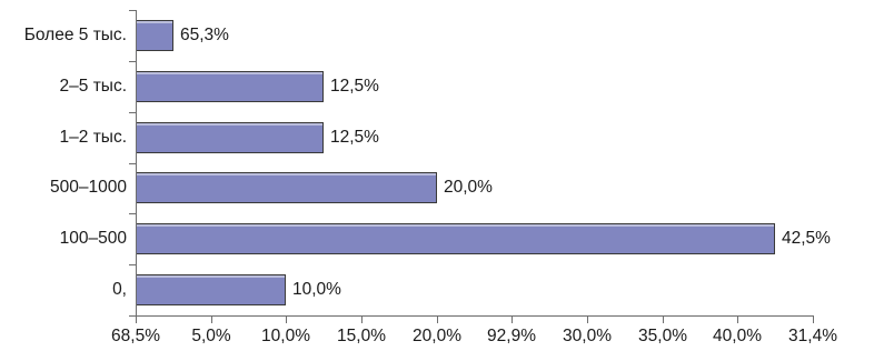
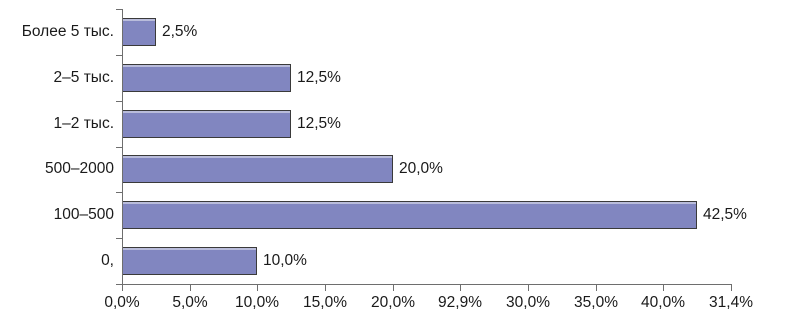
  10,0%
  42,5%
  20,0%
  12,5%
  12,5%
- 65,3%
+ 2,5%
  0,
  100–500
- 500–1000
+ 500–2000
  1–2 тыс.
  2–5 тыс.
  Более 5 тыс.
- 68,5%
+ 0,0%
  5,0%
  10,0%
  15,0%
  20,0%
  92,9%
  30,0%
  35,0%
  40,0%
  31,4%
